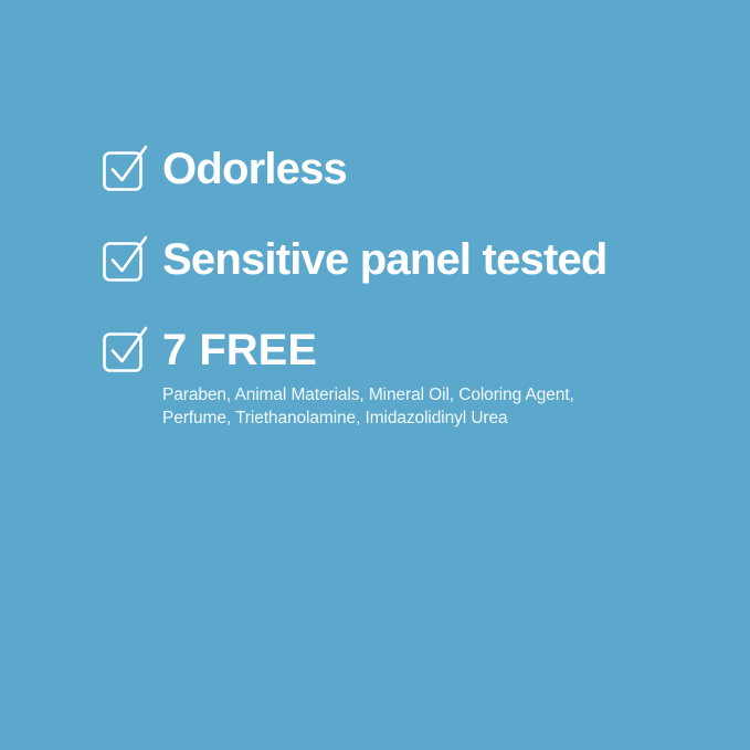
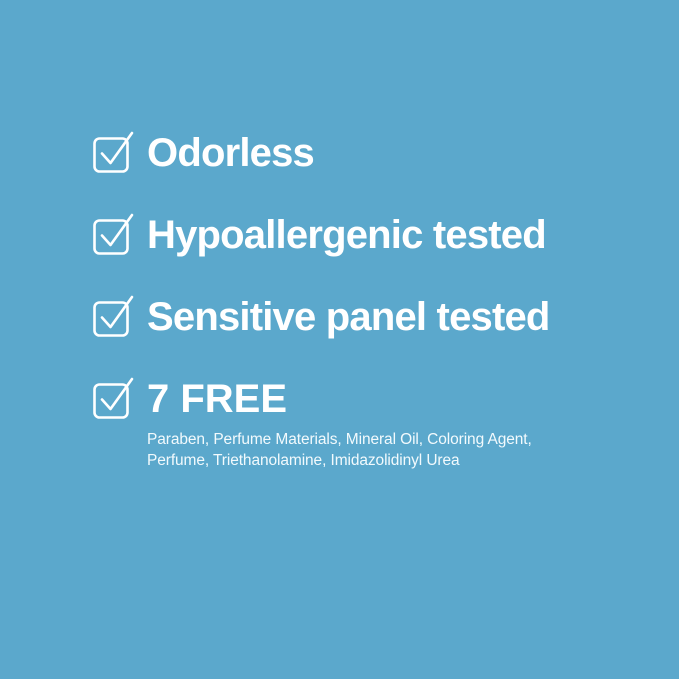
  Odorless
+ Hypoallergenic tested
  Sensitive panel tested
  7 FREE
- Paraben, Animal Materials, Mineral Oil, Coloring Agent,
+ Paraben, Perfume Materials, Mineral Oil, Coloring Agent,
  Perfume, Triethanolamine, Imidazolidinyl Urea
